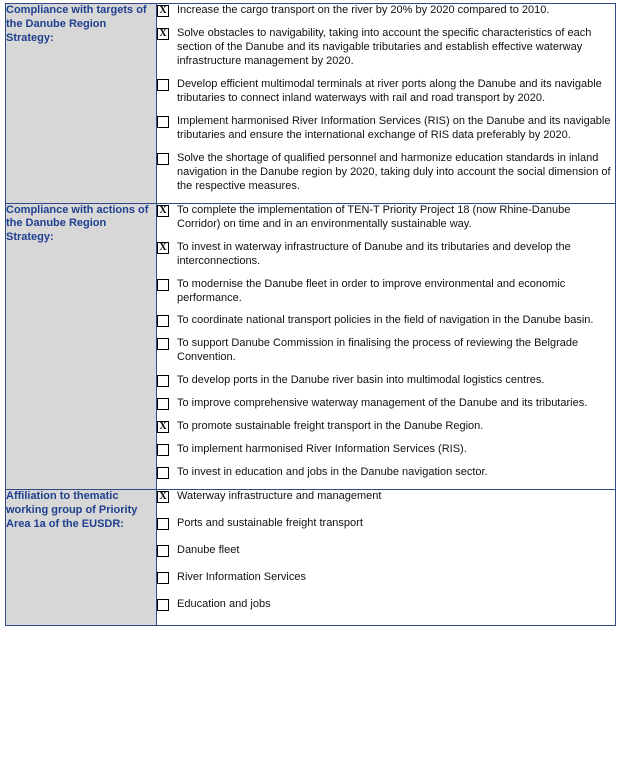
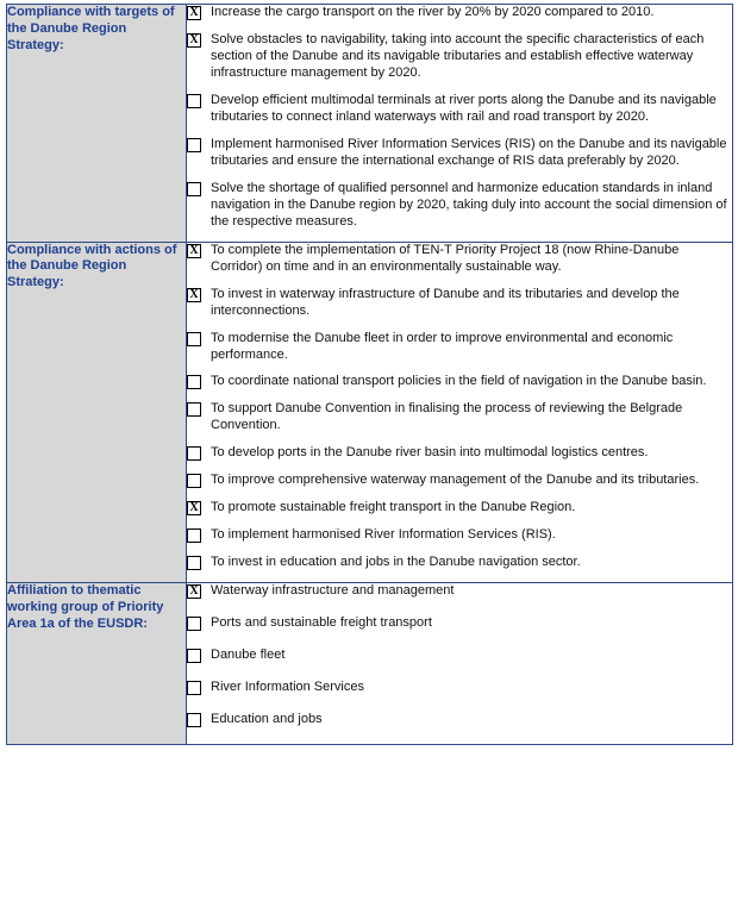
  Compliance with targets of the Danube Region Strategy:	X Increase the cargo transport on the river by 20% by 2020 compared to 2010. X Solve obstacles to navigability, taking into account the specific characteristics of each section of the Danube and its navigable tributaries and establish effective waterway infrastructure management by 2020. Develop efficient multimodal terminals at river ports along the Danube and its navigable tributaries to connect inland waterways with rail and road transport by 2020. Implement harmonised River Information Services (RIS) on the Danube and its navigable tributaries and ensure the international exchange of RIS data preferably by 2020. Solve the shortage of qualified personnel and harmonize education standards in inland navigation in the Danube region by 2020, taking duly into account the social dimension of the respective measures.
- Compliance with actions of the Danube Region Strategy:	X To complete the implementation of TEN-T Priority Project 18 (now Rhine-Danube Corridor) on time and in an environmentally sustainable way. X To invest in waterway infrastructure of Danube and its tributaries and develop the interconnections. To modernise the Danube fleet in order to improve environmental and economic performance. To coordinate national transport policies in the field of navigation in the Danube basin. To support Danube Commission in finalising the process of reviewing the Belgrade Convention. To develop ports in the Danube river basin into multimodal logistics centres. To improve comprehensive waterway management of the Danube and its tributaries. X To promote sustainable freight transport in the Danube Region. To implement harmonised River Information Services (RIS). To invest in education and jobs in the Danube navigation sector.
+ Compliance with actions of the Danube Region Strategy:	X To complete the implementation of TEN-T Priority Project 18 (now Rhine-Danube Corridor) on time and in an environmentally sustainable way. X To invest in waterway infrastructure of Danube and its tributaries and develop the interconnections. To modernise the Danube fleet in order to improve environmental and economic performance. To coordinate national transport policies in the field of navigation in the Danube basin. To support Danube Convention in finalising the process of reviewing the Belgrade Convention. To develop ports in the Danube river basin into multimodal logistics centres. To improve comprehensive waterway management of the Danube and its tributaries. X To promote sustainable freight transport in the Danube Region. To implement harmonised River Information Services (RIS). To invest in education and jobs in the Danube navigation sector.
  Affiliation to thematic working group of Priority Area 1a of the EUSDR:	X Waterway infrastructure and management Ports and sustainable freight transport Danube fleet River Information Services Education and jobs
